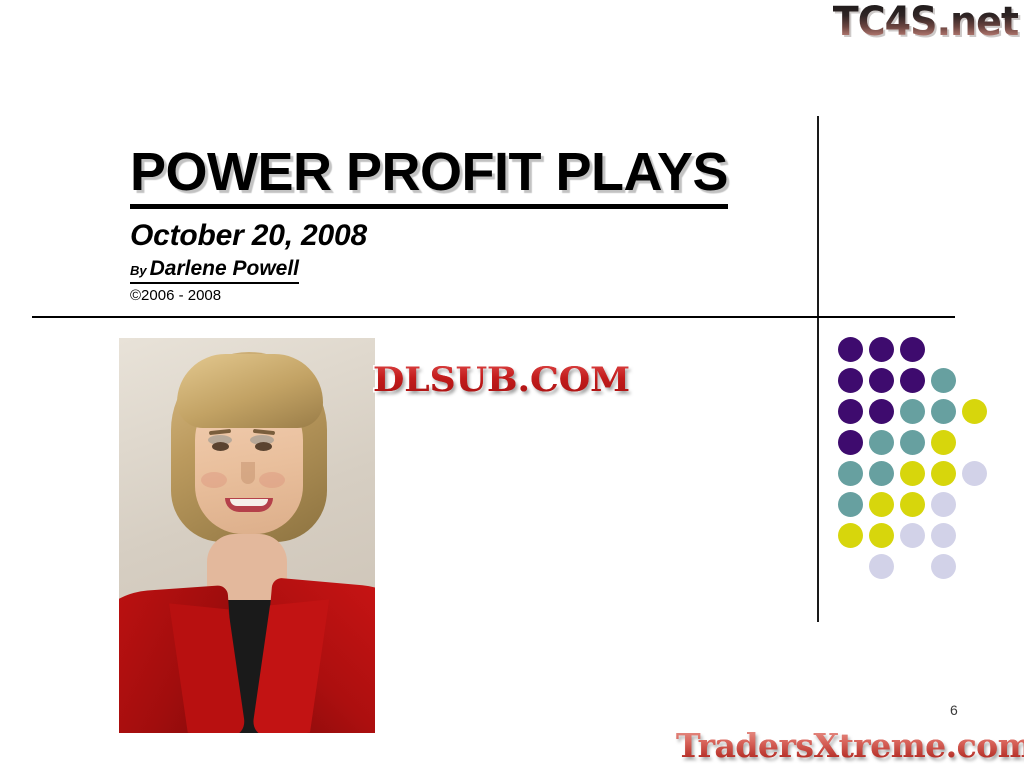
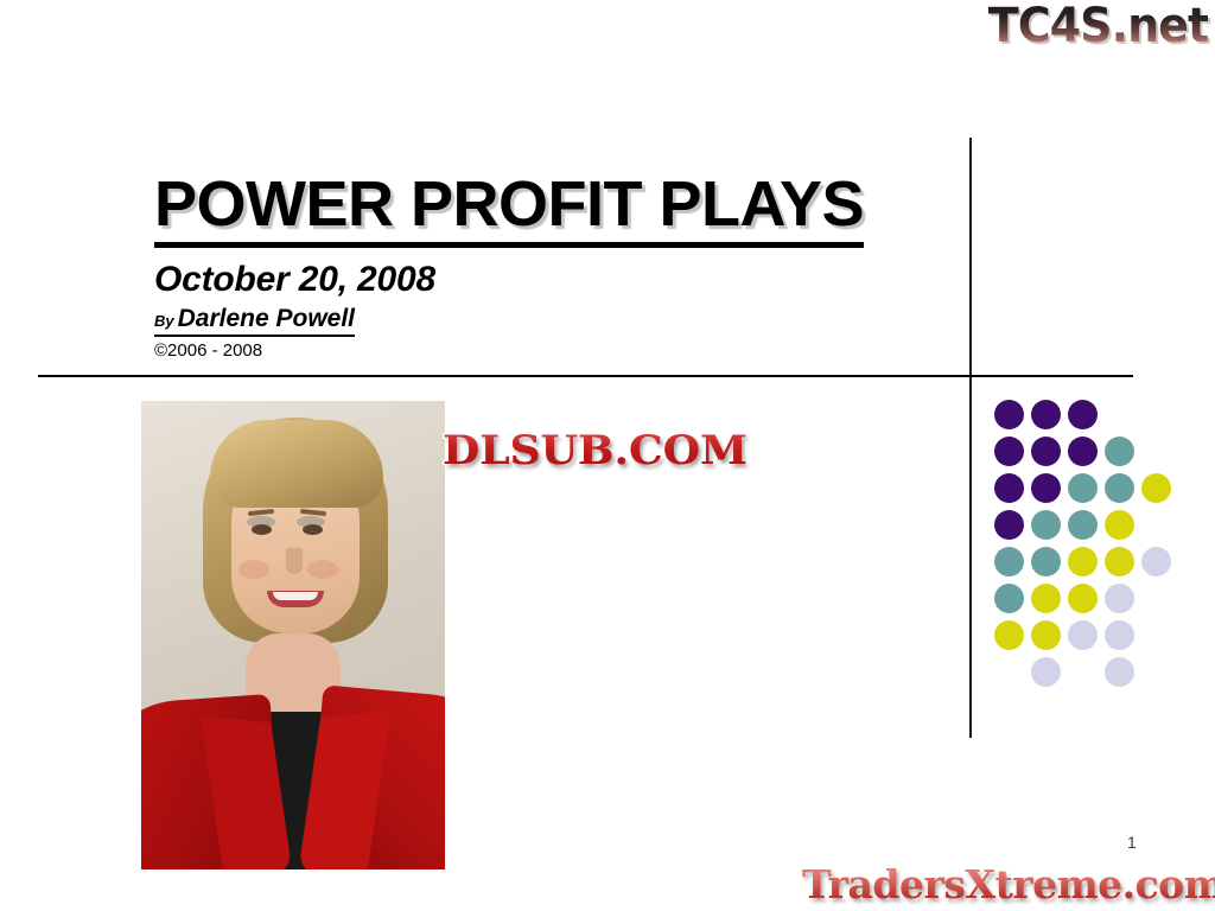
  TC4S.net
  POWER PROFIT PLAYS
  October 20, 2008
  By Darlene Powell
  ©2006 - 2008
  DLSUB.COM
- 6
+ 1
  TradersXtreme.com
